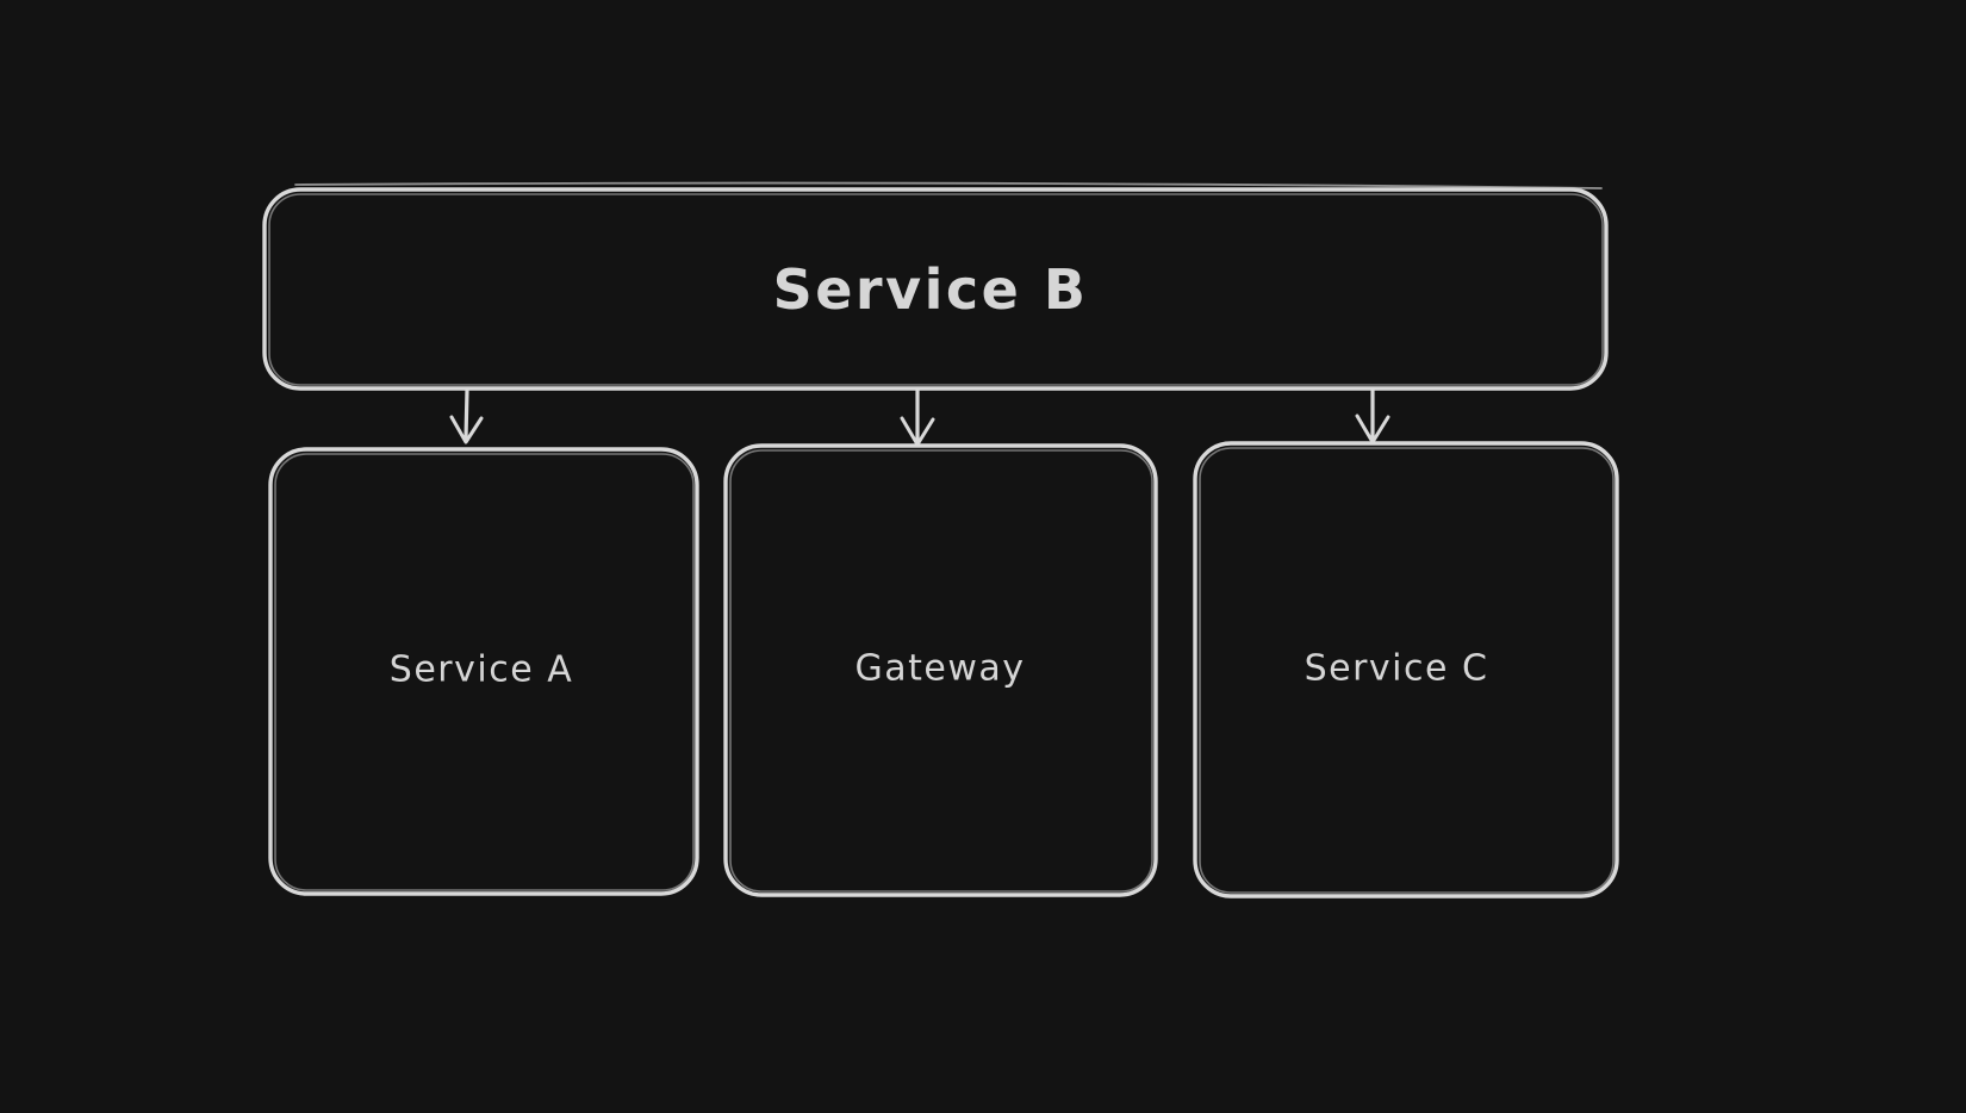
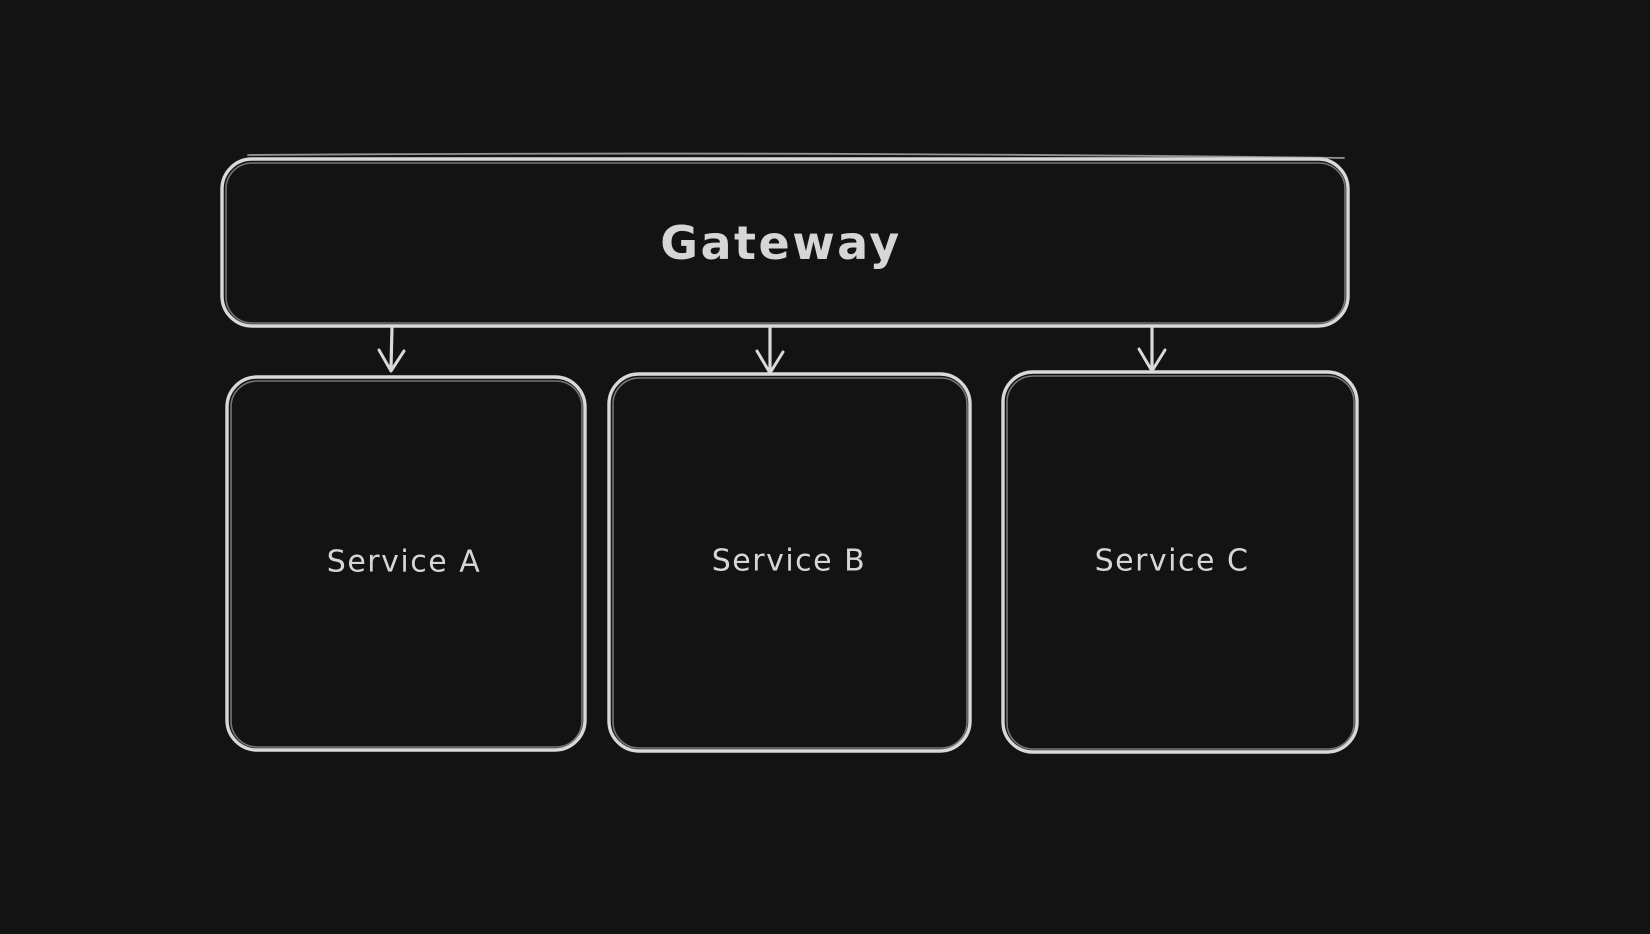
- Service B
+ Gateway
  Service A
- Gateway
+ Service B
  Service C
